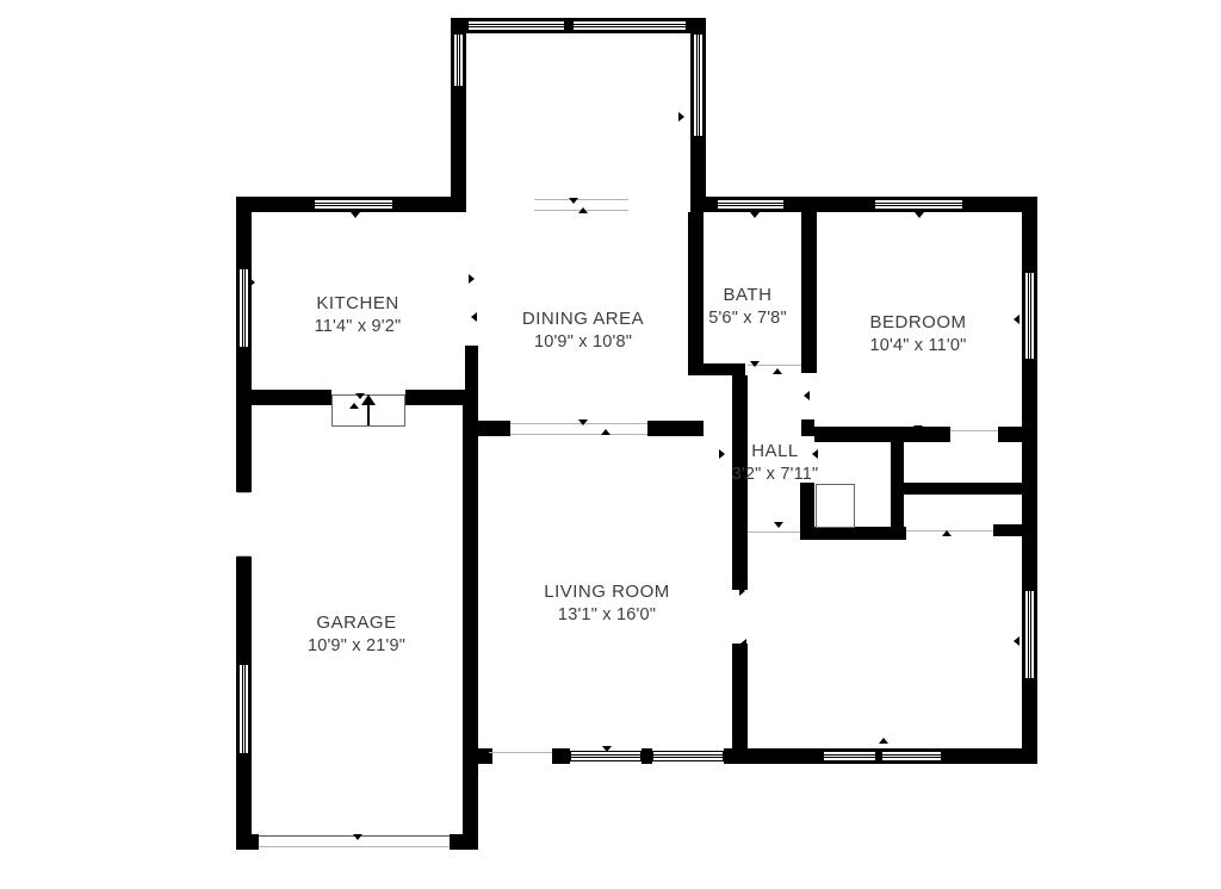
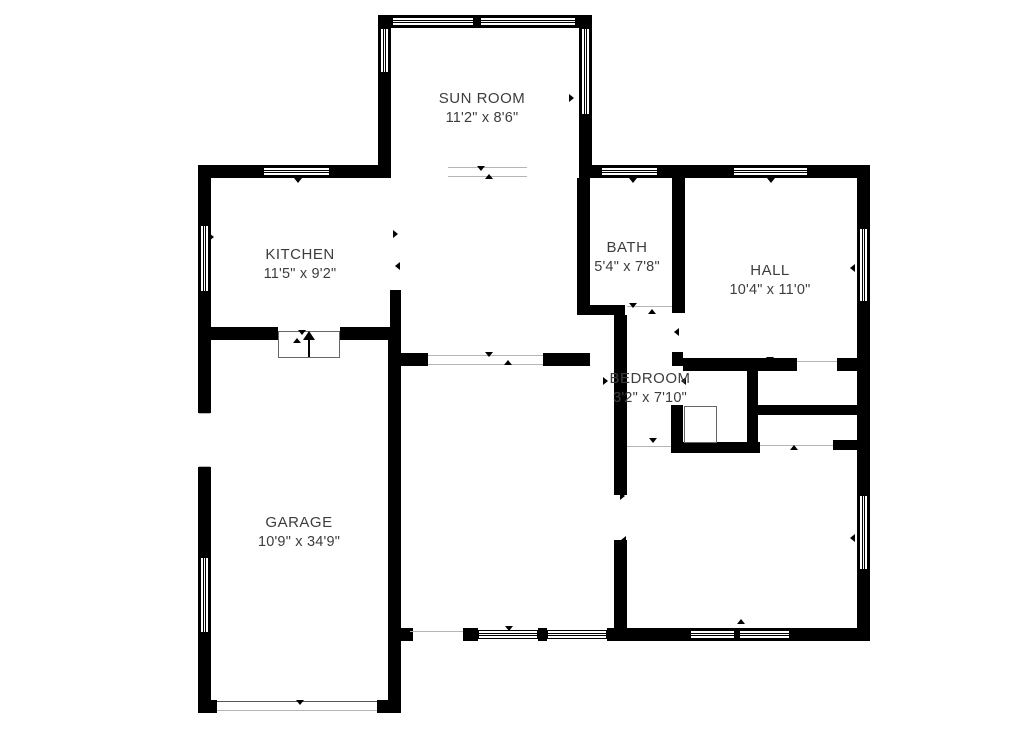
+ SUN ROOM
+ 11'2" x 8'6"
  KITCHEN
- 11'4" x 9'2"
+ 11'5" x 9'2"
- DINING AREA
- 10'9" x 10'8"
  BATH
- 5'6" x 7'8"
+ 5'4" x 7'8"
- BEDROOM
+ HALL
  10'4" x 11'0"
- HALL
+ BEDROOM
- 3'2" x 7'11"
+ 3'2" x 7'10"
  GARAGE
- 10'9" x 21'9"
+ 10'9" x 34'9"
- LIVING ROOM
- 13'1" x 16'0"
